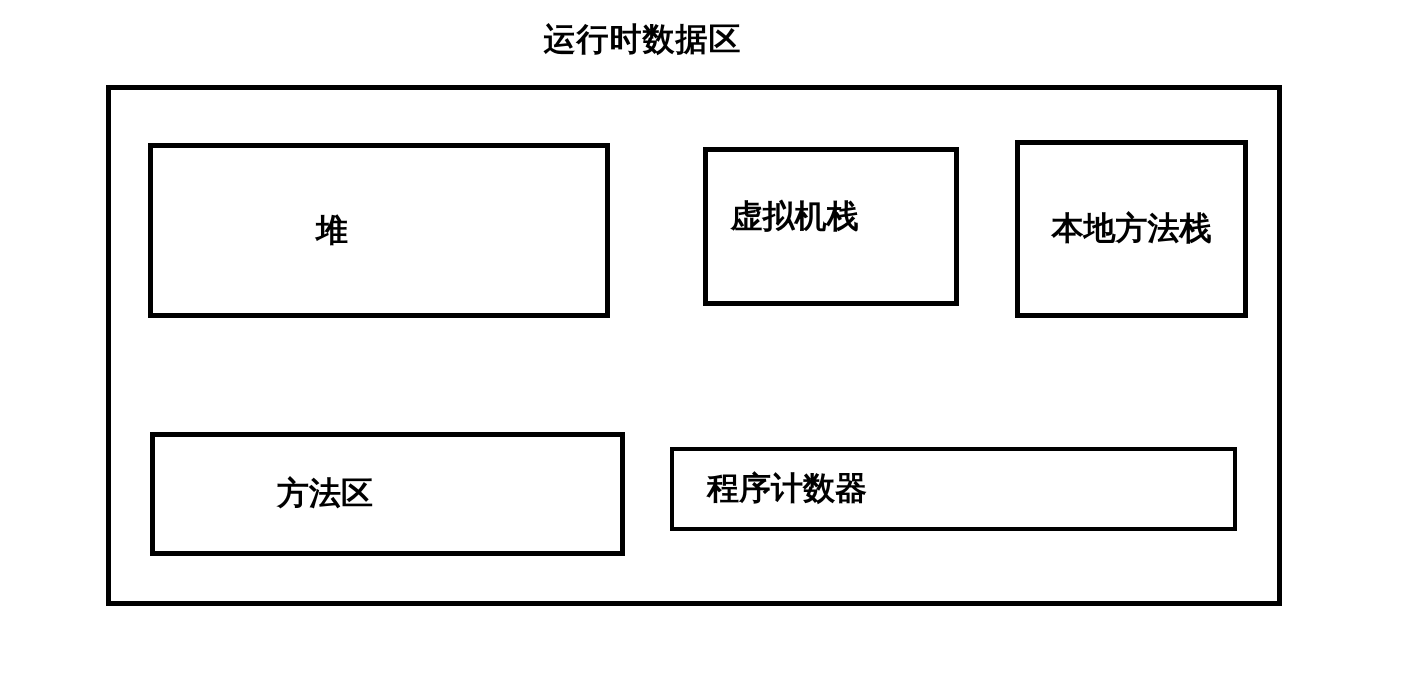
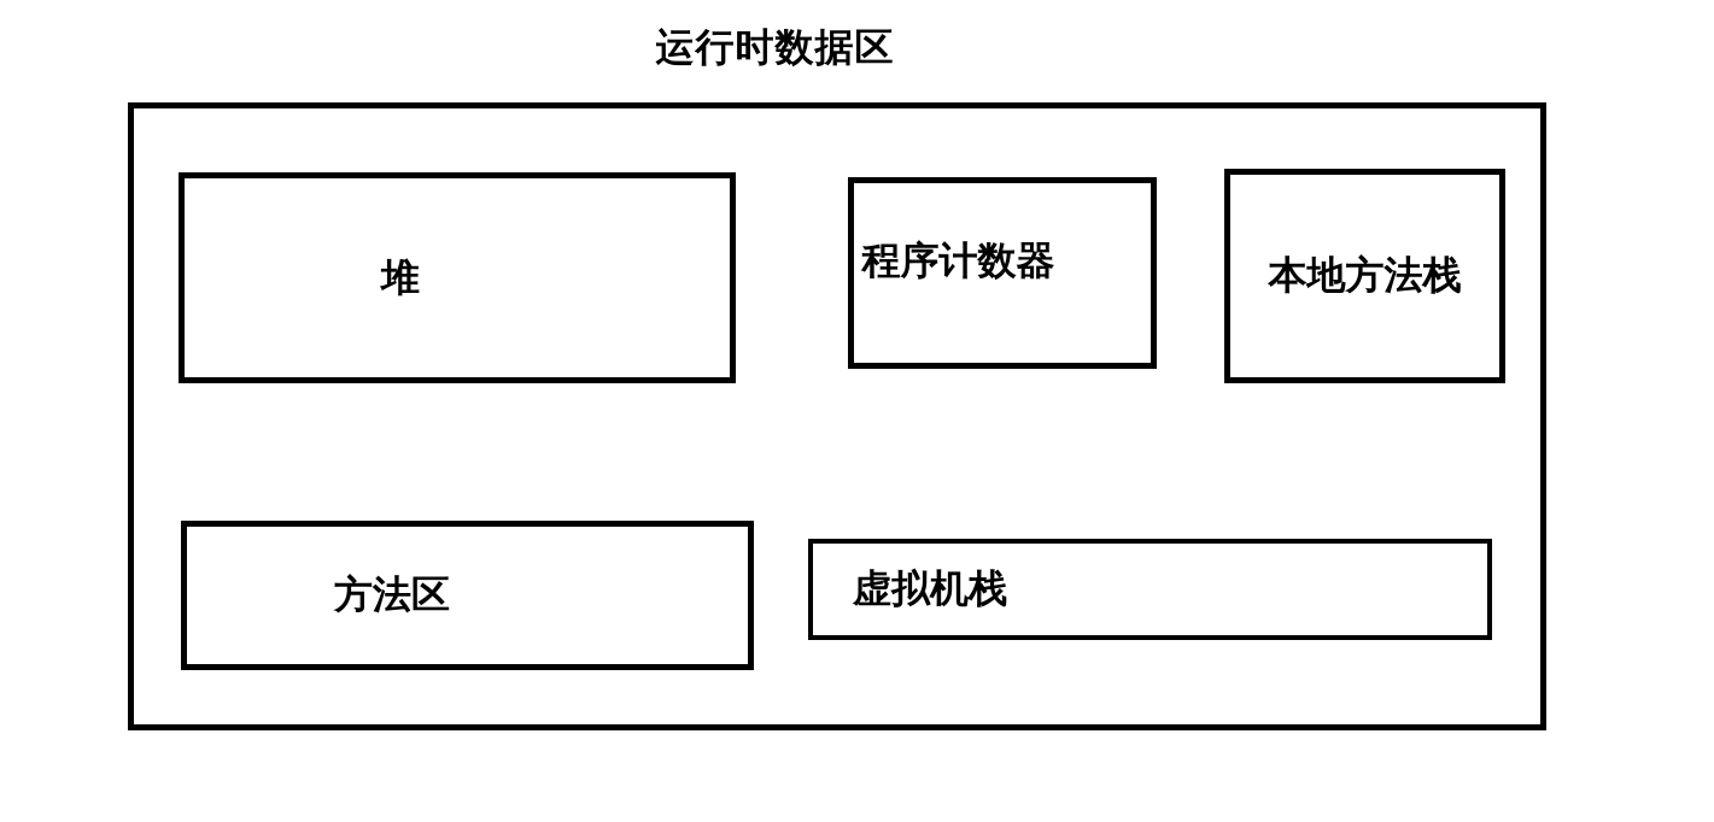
  运行时数据区
  堆
- 虚拟机栈
+ 程序计数器
  本地方法栈
  方法区
- 程序计数器
+ 虚拟机栈
